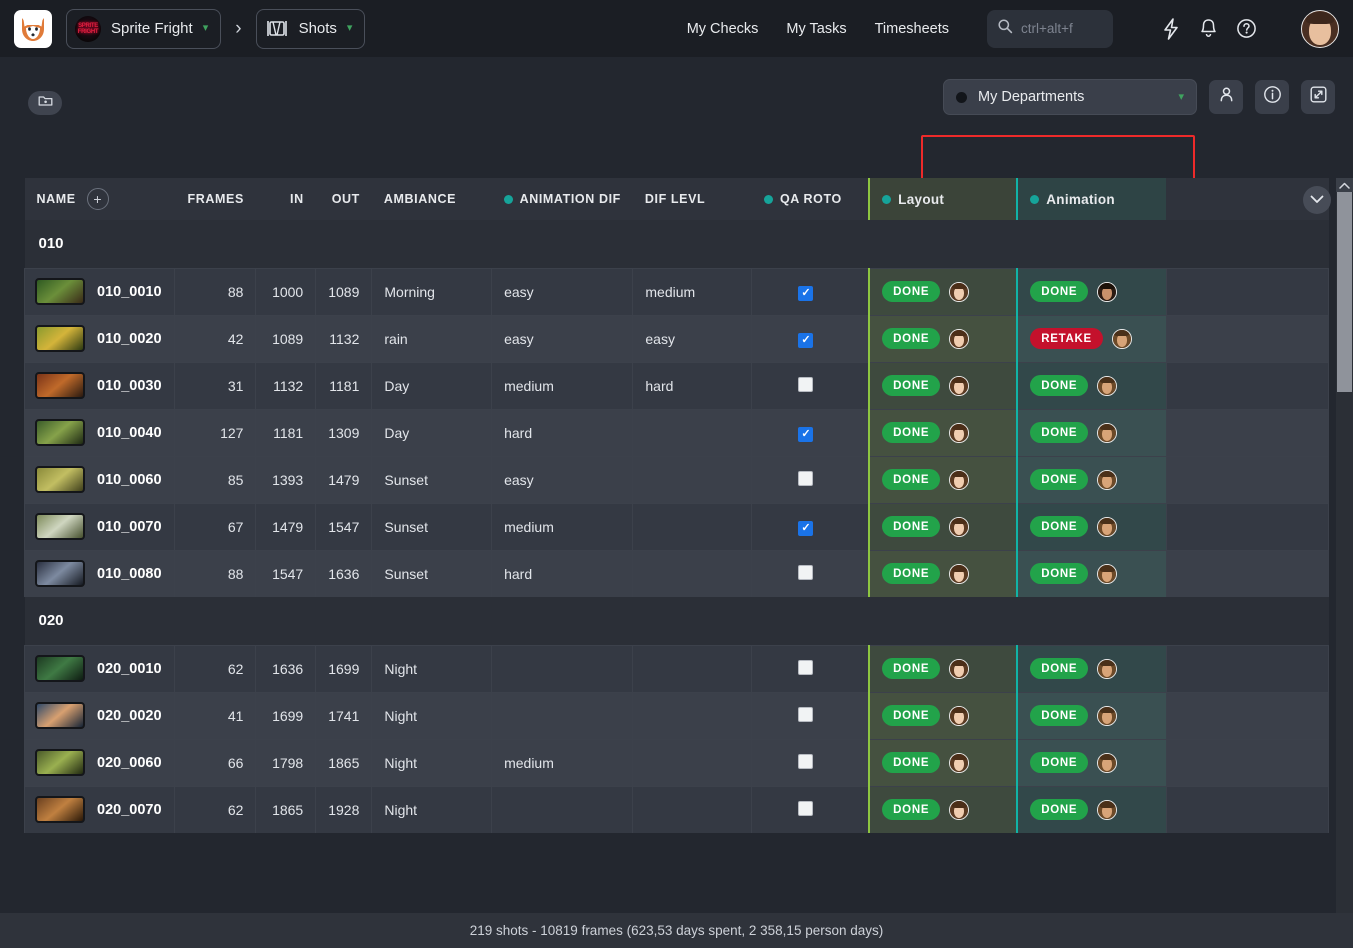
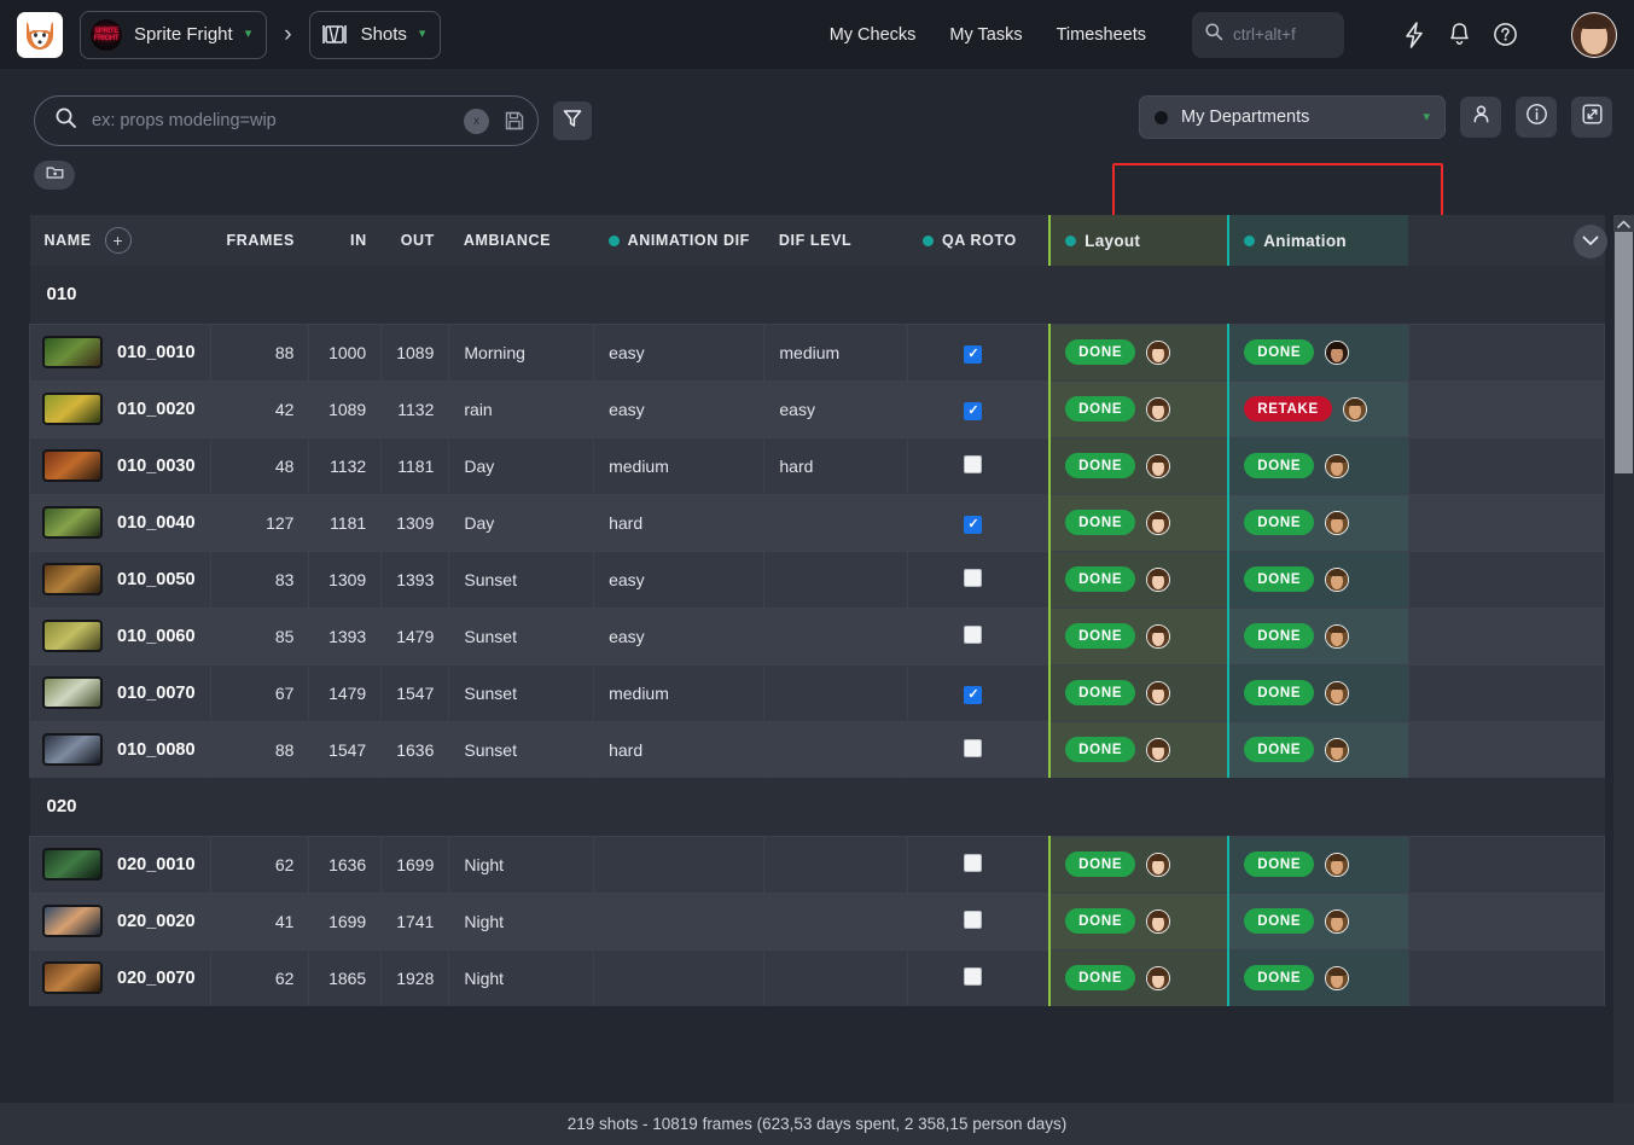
  Sprite Fright
  ▾
  ›
  Shots
  ▾
  My Checks
  My Tasks
  Timesheets
  ctrl+alt+f
+ ex: props modeling=wip
+ x
  My Departments
  ▾
  NAME +	FRAMES	IN	OUT	AMBIANCE	ANIMATION DIF	DIF LEVL	QA ROTO	Layout	Animation
  010
  010_0010	88	1000	1089	Morning	easy	medium	✓	DONE	DONE
  010_0020	42	1089	1132	rain	easy	easy	✓	DONE	RETAKE
- 010_0030	31	1132	1181	Day	medium	hard		DONE	DONE
+ 010_0030	48	1132	1181	Day	medium	hard		DONE	DONE
  010_0040	127	1181	1309	Day	hard		✓	DONE	DONE
+ 010_0050	83	1309	1393	Sunset	easy			DONE	DONE
  010_0060	85	1393	1479	Sunset	easy			DONE	DONE
  010_0070	67	1479	1547	Sunset	medium		✓	DONE	DONE
  010_0080	88	1547	1636	Sunset	hard			DONE	DONE
  020
  020_0010	62	1636	1699	Night				DONE	DONE
  020_0020	41	1699	1741	Night				DONE	DONE
- 020_0060	66	1798	1865	Night	medium			DONE	DONE
  020_0070	62	1865	1928	Night				DONE	DONE
  219 shots - 10819 frames (623,53 days spent, 2 358,15 person days)
